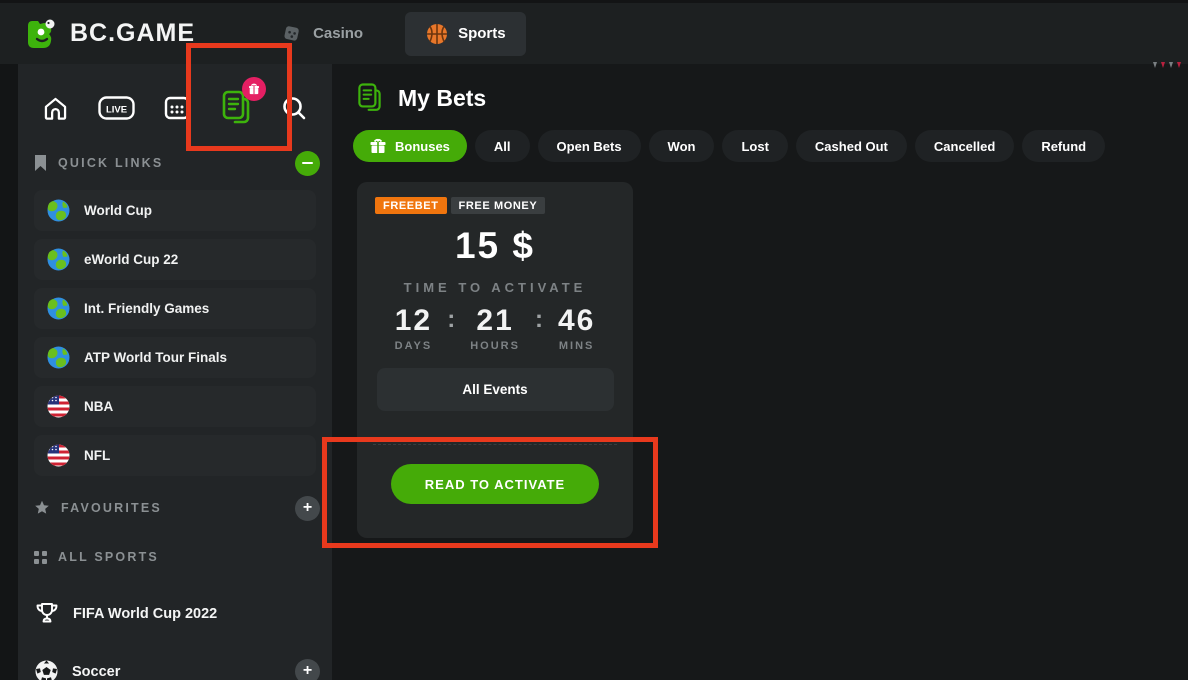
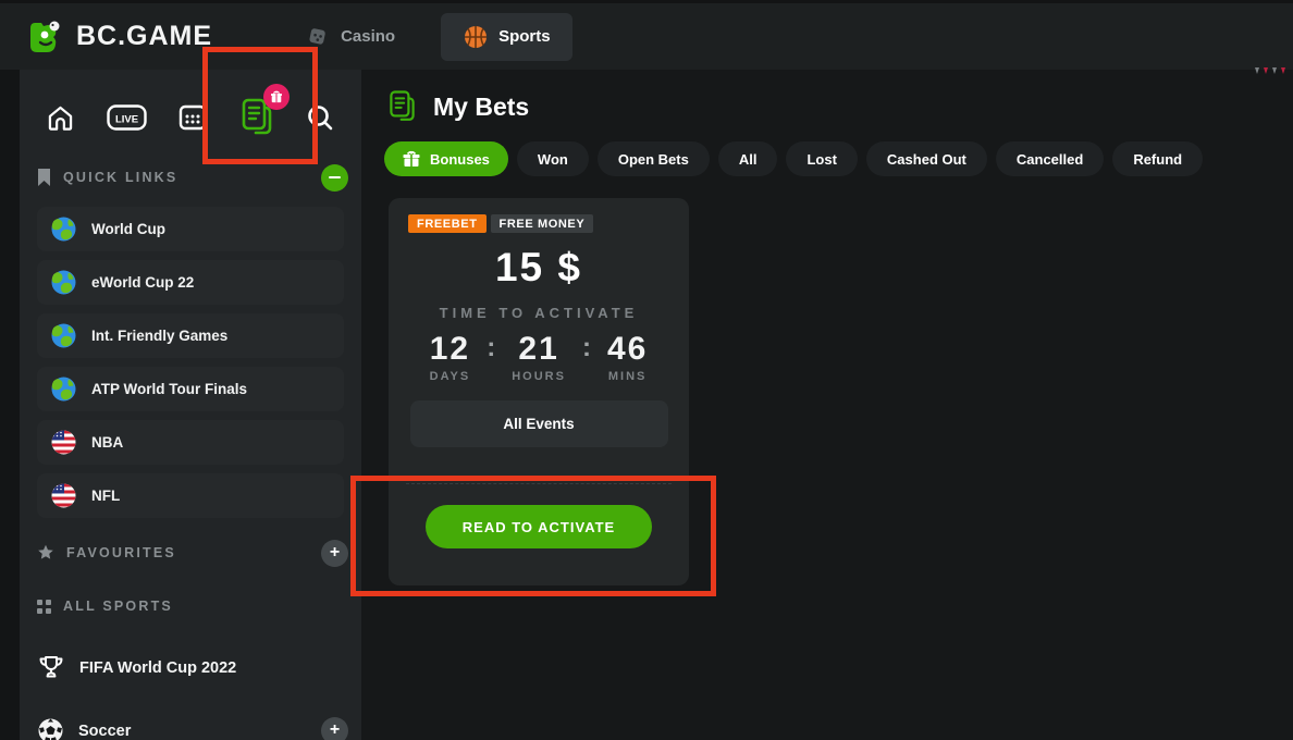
  BC.GAME
  Casino
  Sports
  LIVE
  QUICK LINKS
  World Cup
  eWorld Cup 22
  Int. Friendly Games
  ATP World Tour Finals
  NBA
  NFL
  FAVOURITES
  +
  ALL SPORTS
  FIFA World Cup 2022
  Soccer
  +
  My Bets
  Bonuses
- All
+ Won
  Open Bets
- Won
+ All
  Lost
  Cashed Out
  Cancelled
  Refund
  FREEBET
  FREE MONEY
  15 $
  TIME TO ACTIVATE
  12
  DAYS
  :
  21
  HOURS
  :
  46
  MINS
  All Events
  READ TO ACTIVATE
